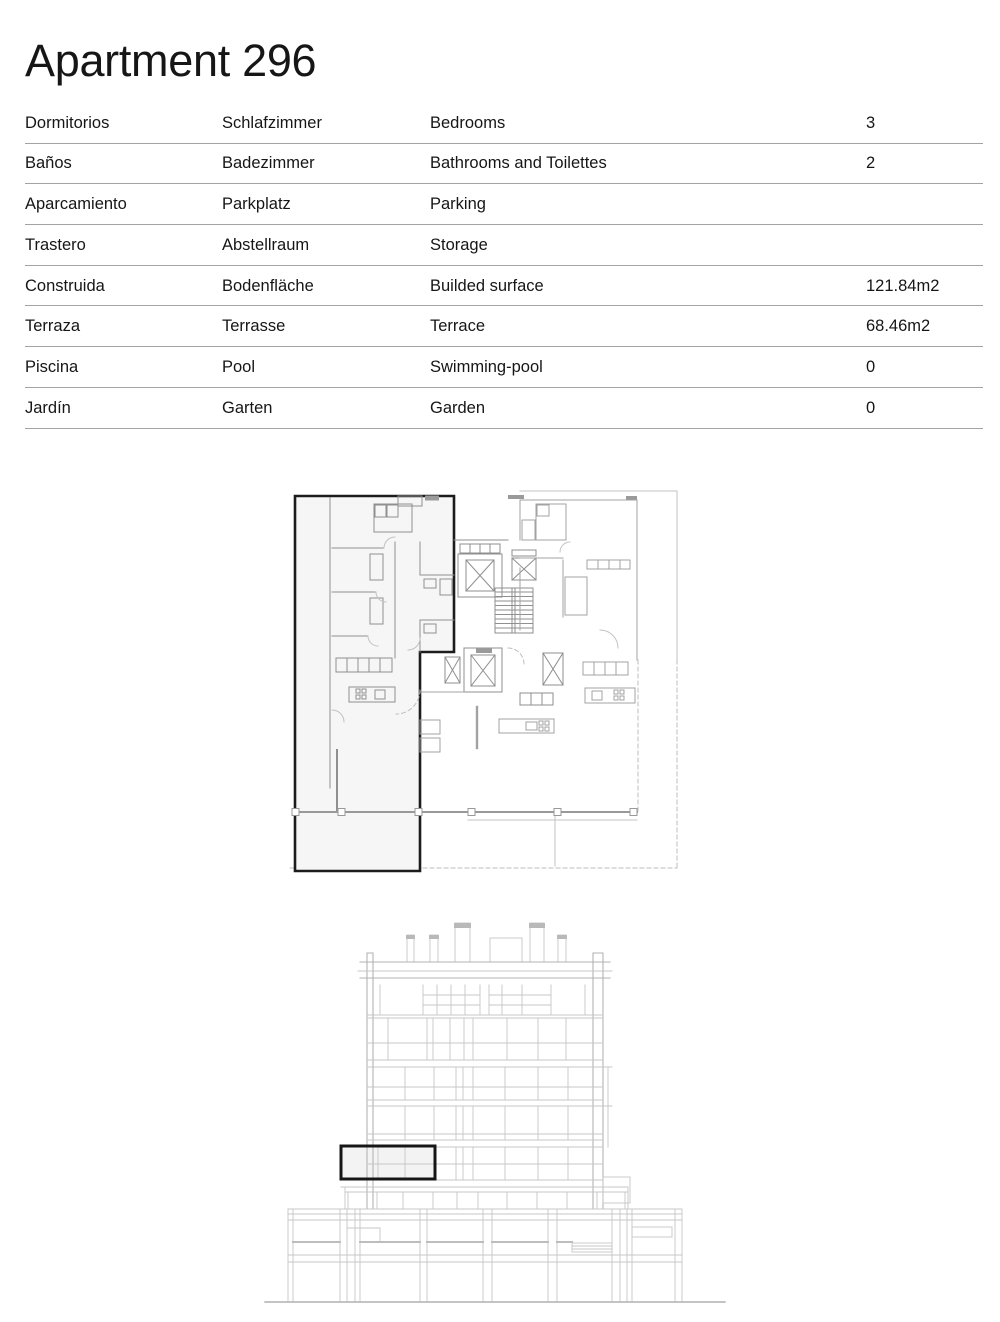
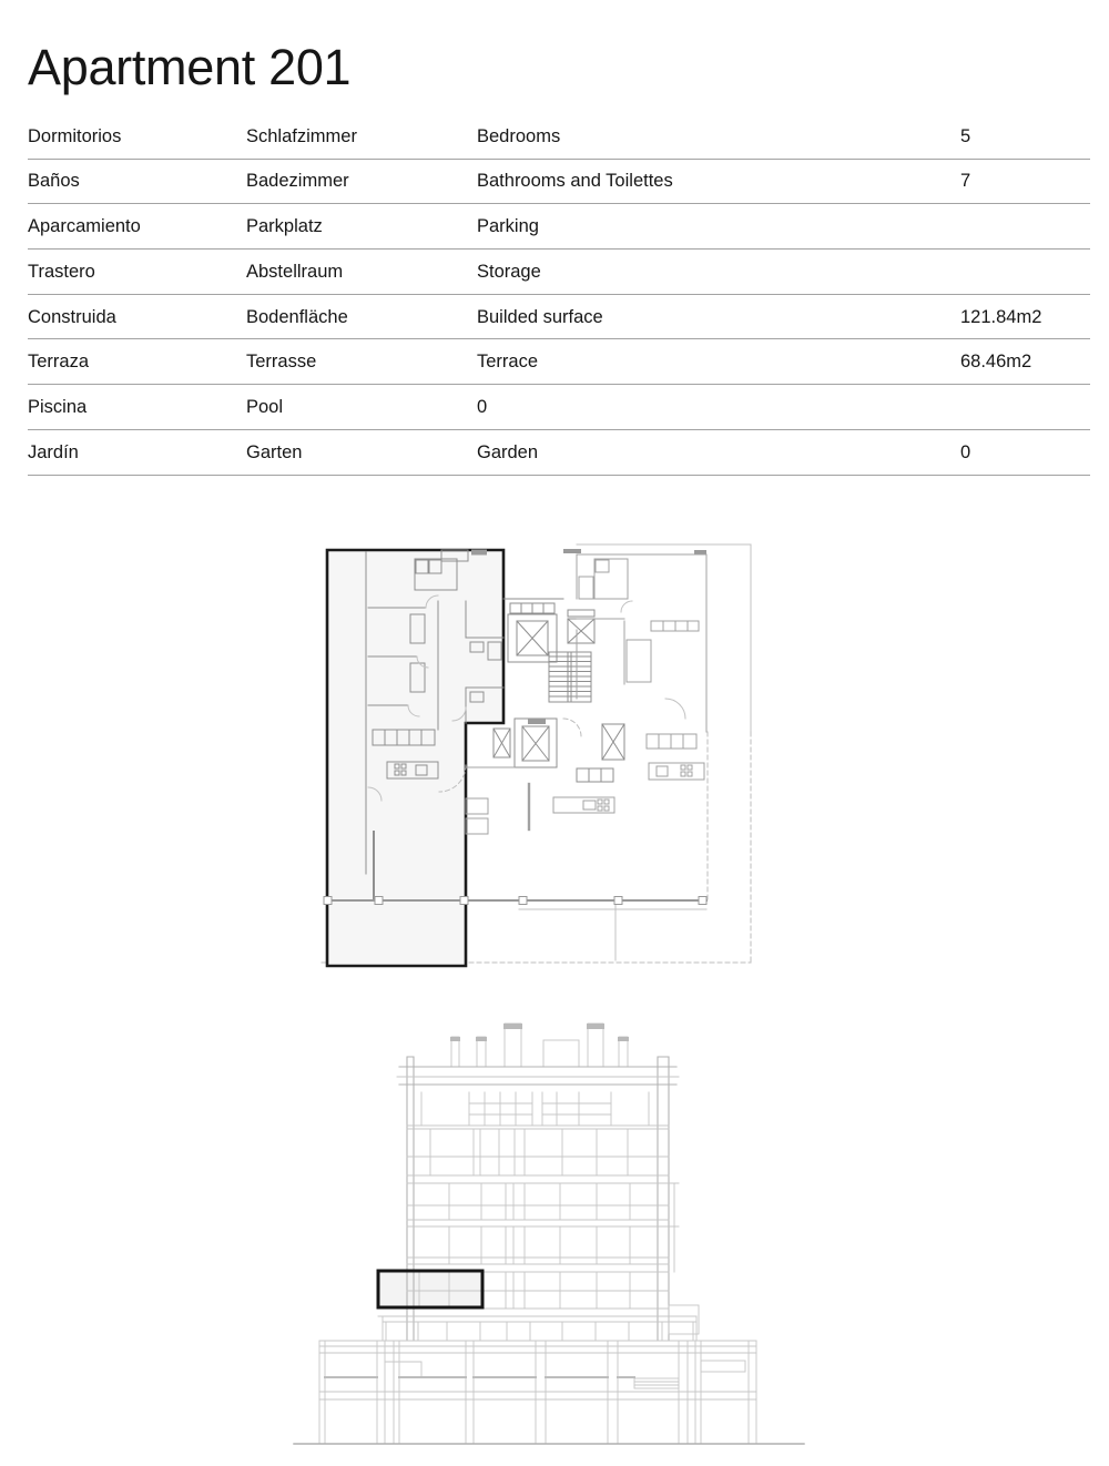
- Apartment 296
+ Apartment 201
  Dormitorios
  Schlafzimmer
  Bedrooms
- 3
+ 5
  Baños
  Badezimmer
  Bathrooms and Toilettes
- 2
+ 7
  Aparcamiento
  Parkplatz
  Parking
  Trastero
  Abstellraum
  Storage
  Construida
  Bodenfläche
  Builded surface
  121.84m2
  Terraza
  Terrasse
  Terrace
  68.46m2
  Piscina
  Pool
- Swimming-pool
  0
  Jardín
  Garten
  Garden
  0
